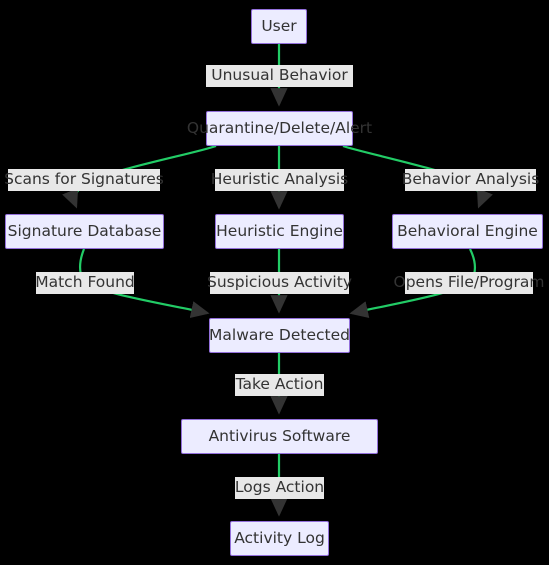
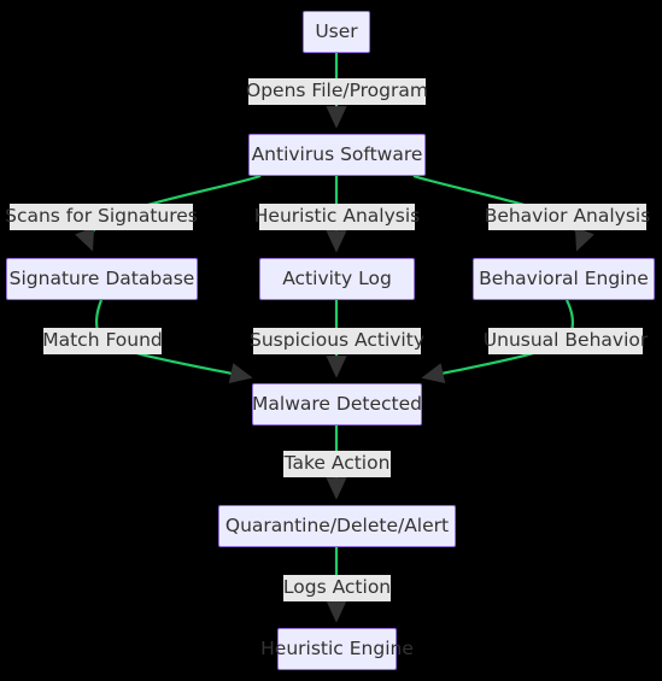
  User
- Quarantine/Delete/Alert
+ Antivirus Software
  Signature Database
- Heuristic Engine
+ Activity Log
  Behavioral Engine
  Malware Detected
- Antivirus Software
+ Quarantine/Delete/Alert
- Activity Log
+ Heuristic Engine
- Unusual Behavior
+ Opens File/Program
  Scans for Signatures
  Heuristic Analysis
  Behavior Analysis
  Match Found
  Suspicious Activity
- Opens File/Program
+ Unusual Behavior
  Take Action
  Logs Action
